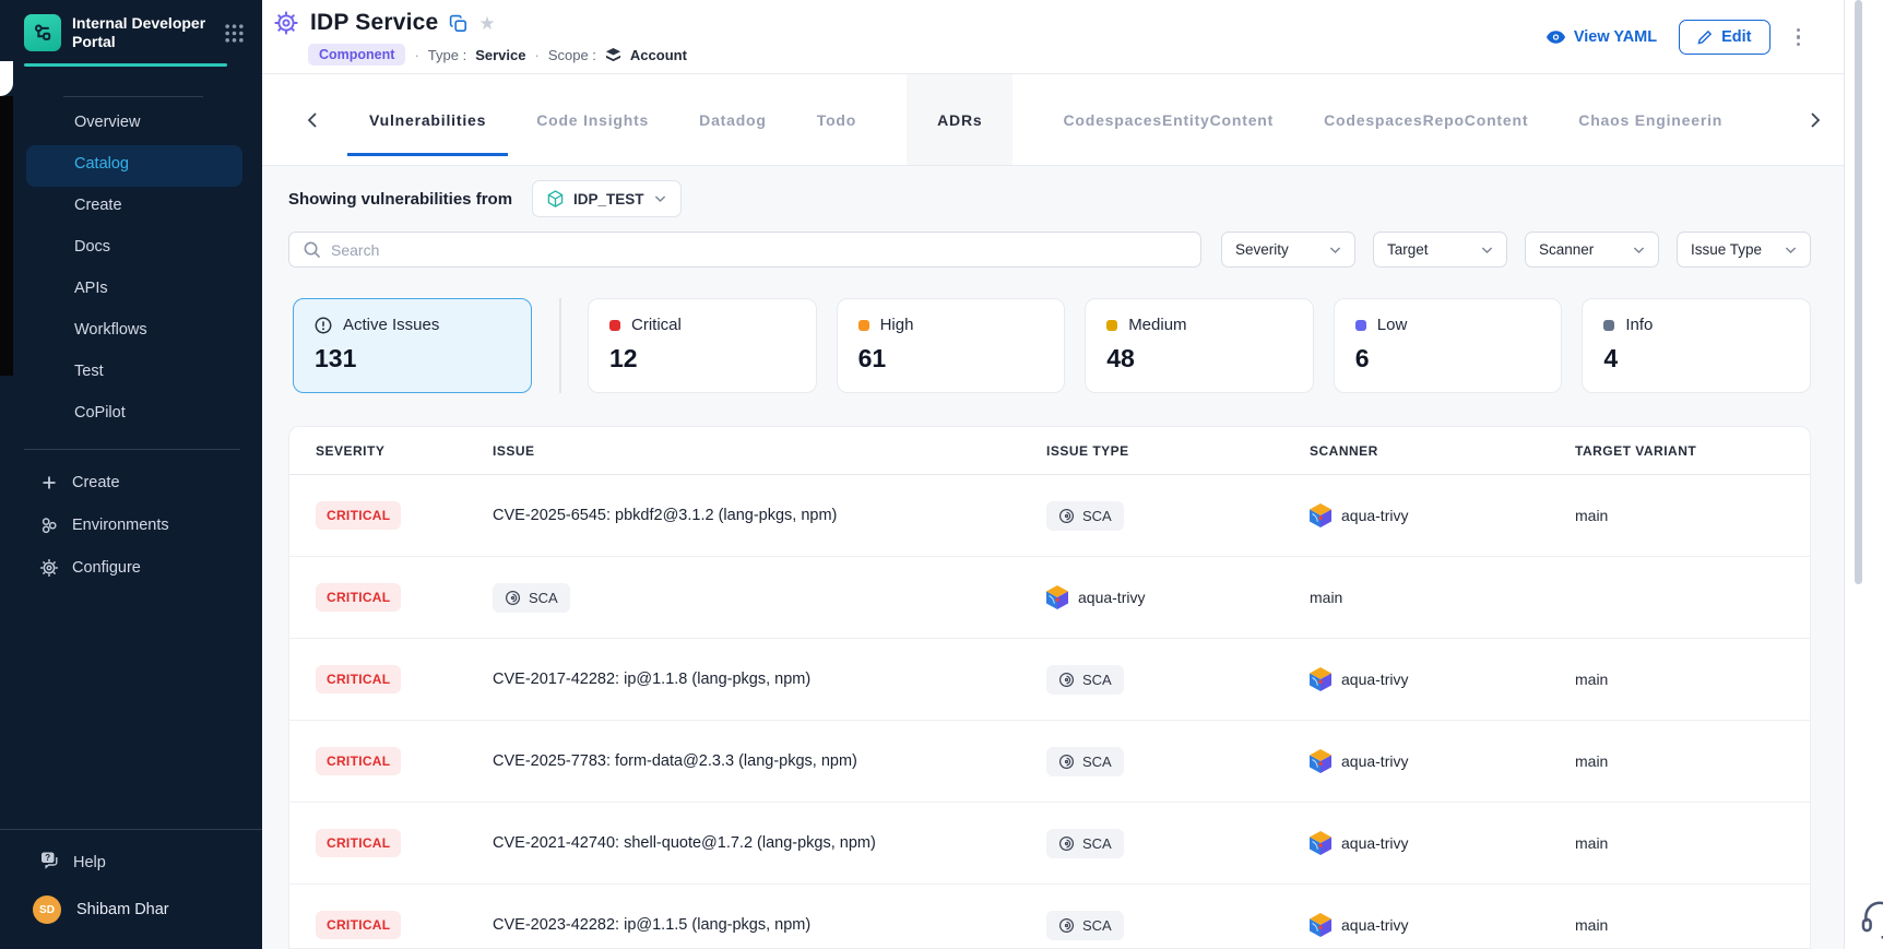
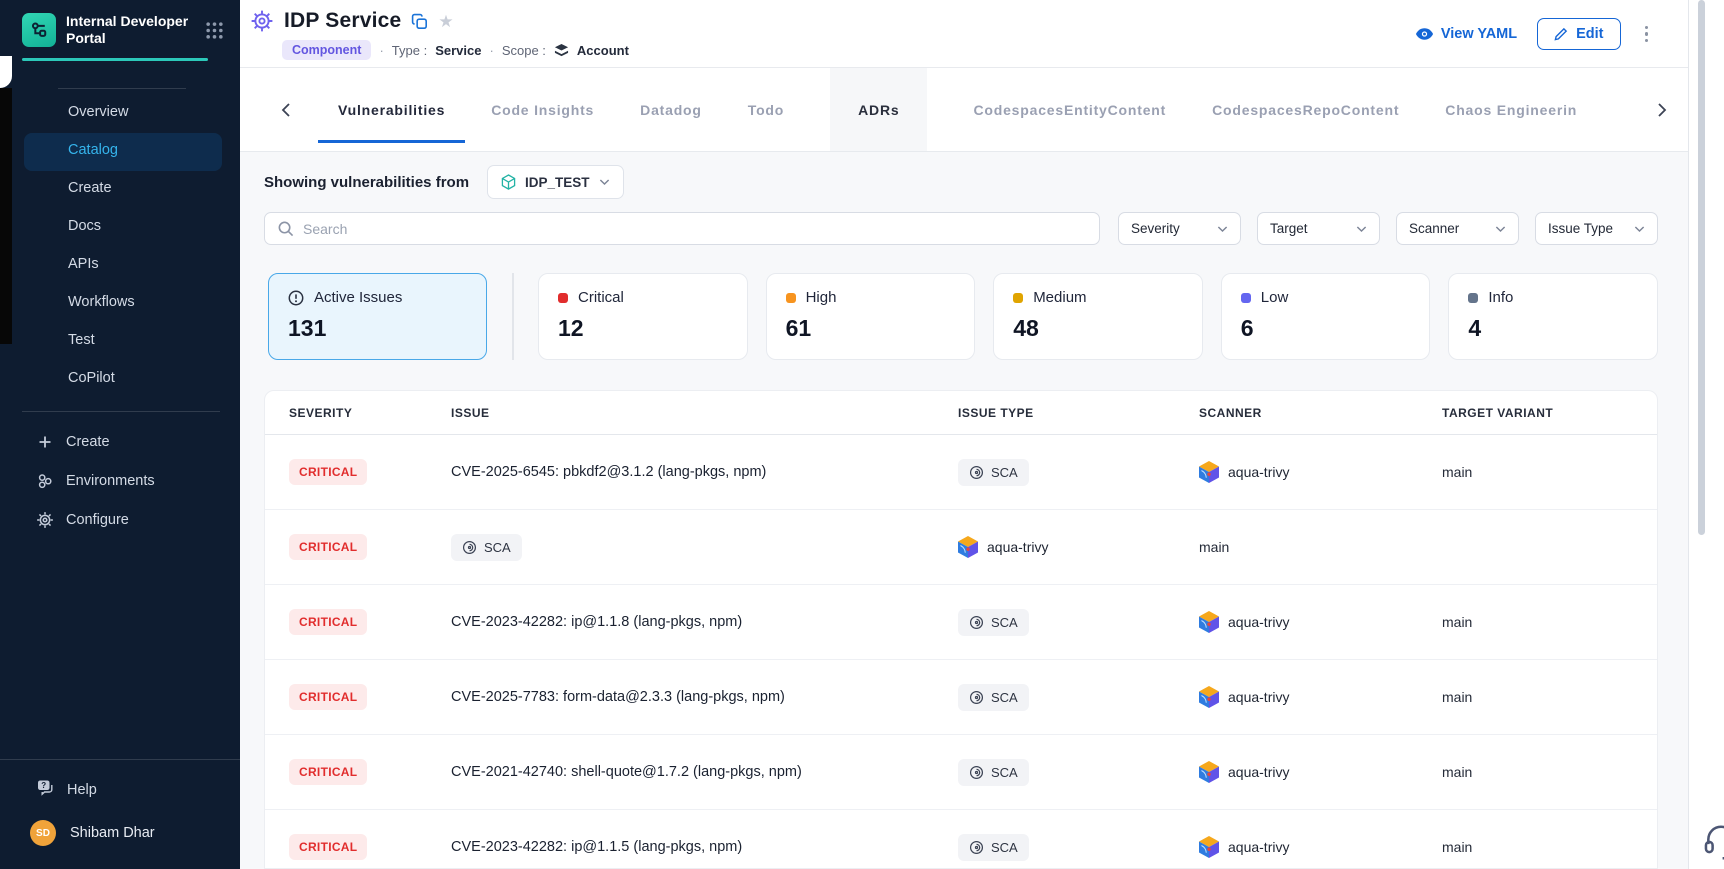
  Internal Developer Portal
  Overview
  Catalog
  Create
  Docs
  APIs
  Workflows
  Test
  CoPilot
  Create
  Environments
  Configure
  ?
  Help
  SD
  Shibam Dhar
  IDP Service
  ★
  Component
  ·
  Type :
  Service
  ·
  Scope :
  Account
  View YAML
  Edit
  Vulnerabilities
  Code Insights
  Datadog
  Todo
  ADRs
  CodespacesEntityContent
  CodespacesRepoContent
  Chaos Engineerin
  Showing vulnerabilities from
  IDP_TEST
  Search
  Severity
  Target
  Scanner
  Issue Type
  Active Issues
  131
  Critical
  12
  High
  61
  Medium
  48
  Low
  6
  Info
  4
  SEVERITY
  ISSUE
  ISSUE TYPE
  SCANNER
  TARGET VARIANT
  CRITICAL
  CVE-2025-6545: pbkdf2@3.1.2 (lang-pkgs, npm)
  SCA
  aqua-trivy
  main
  CRITICAL
  SCA
  aqua-trivy
  main
  CRITICAL
- CVE-2017-42282: ip@1.1.8 (lang-pkgs, npm)
+ CVE-2023-42282: ip@1.1.8 (lang-pkgs, npm)
  SCA
  aqua-trivy
  main
  CRITICAL
  CVE-2025-7783: form-data@2.3.3 (lang-pkgs, npm)
  SCA
  aqua-trivy
  main
  CRITICAL
  CVE-2021-42740: shell-quote@1.7.2 (lang-pkgs, npm)
  SCA
  aqua-trivy
  main
  CRITICAL
  CVE-2023-42282: ip@1.1.5 (lang-pkgs, npm)
  SCA
  aqua-trivy
  main
